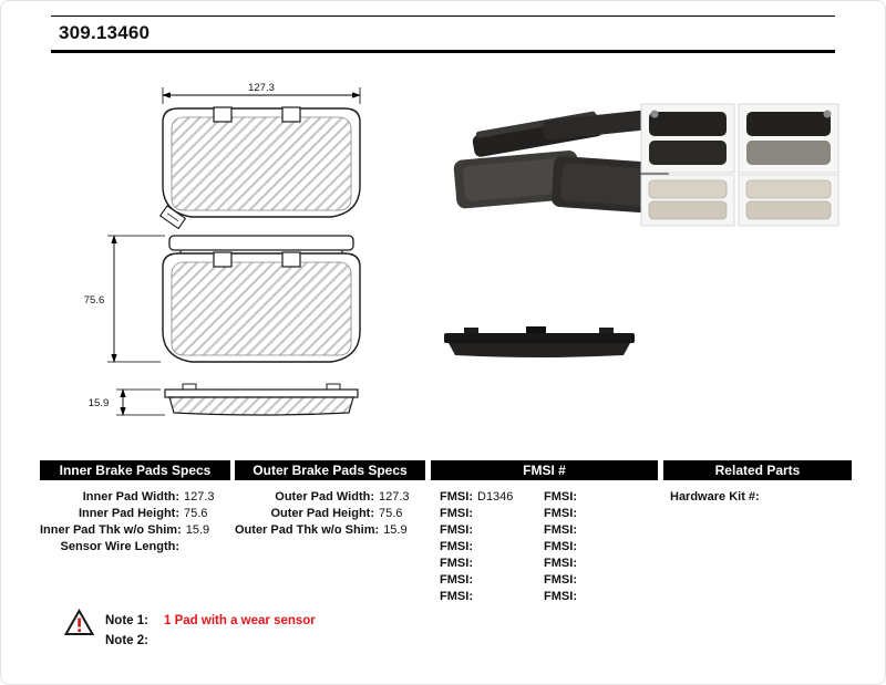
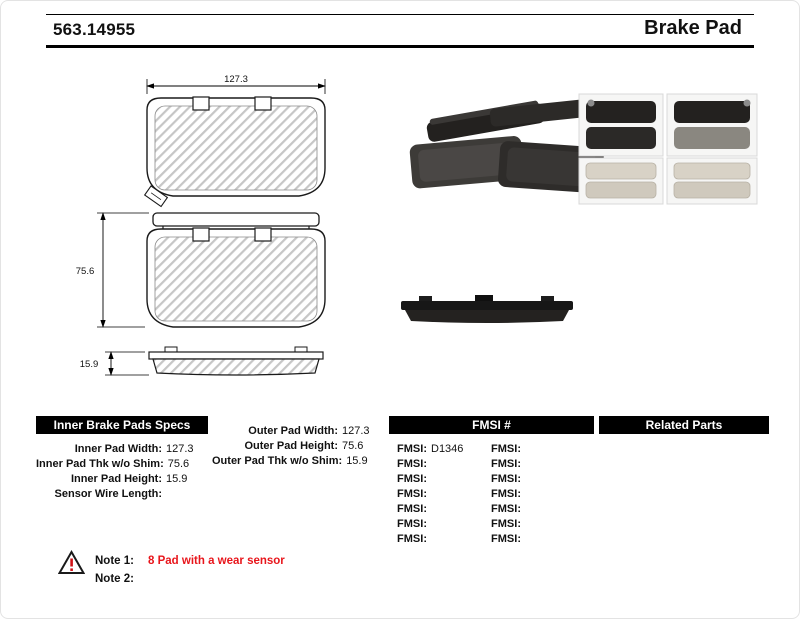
- 309.13460
+ 563.14955
+ Brake Pad
  127.3
  75.6
  15.9
  Inner Brake Pads Specs
  Inner Pad Width:
  127.3
- Inner Pad Height:
+ Inner Pad Thk w/o Shim:
  75.6
- Inner Pad Thk w/o Shim:
+ Inner Pad Height:
  15.9
  Sensor Wire Length:
- Outer Brake Pads Specs
  Outer Pad Width:
  127.3
  Outer Pad Height:
  75.6
  Outer Pad Thk w/o Shim:
  15.9
  FMSI #
  FMSI:
  D1346
  FMSI:
  FMSI:
  FMSI:
  FMSI:
  FMSI:
  FMSI:
  FMSI:
  FMSI:
  FMSI:
  FMSI:
  FMSI:
  FMSI:
  FMSI:
  Related Parts
- Hardware Kit #:
  Note 1:
- 1 Pad with a wear sensor
+ 8 Pad with a wear sensor
  Note 2:
